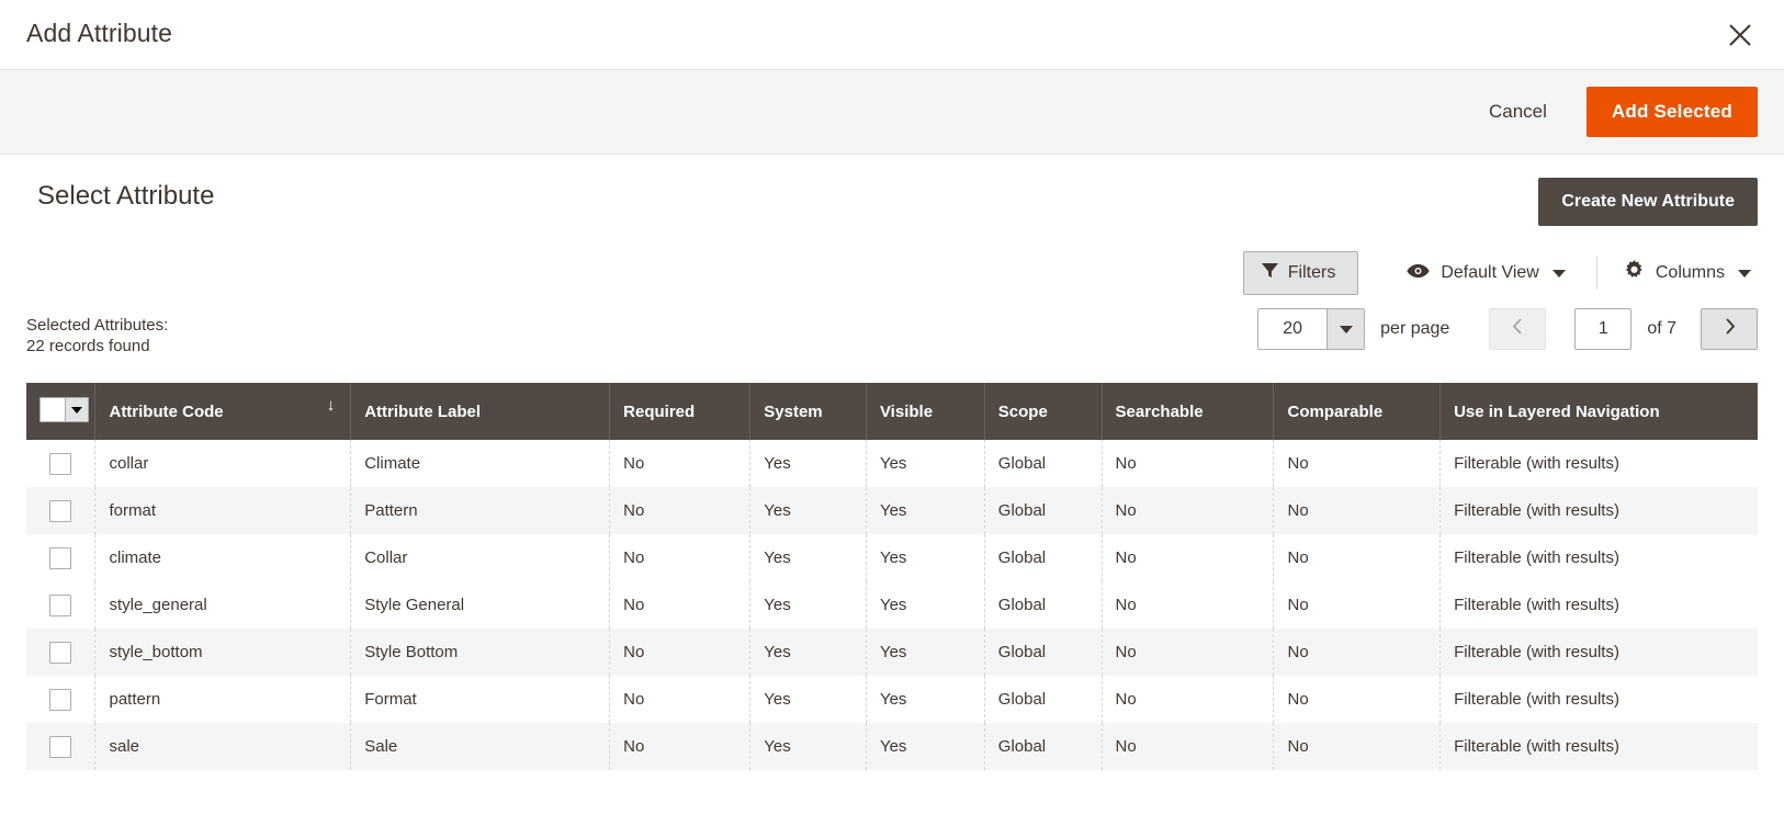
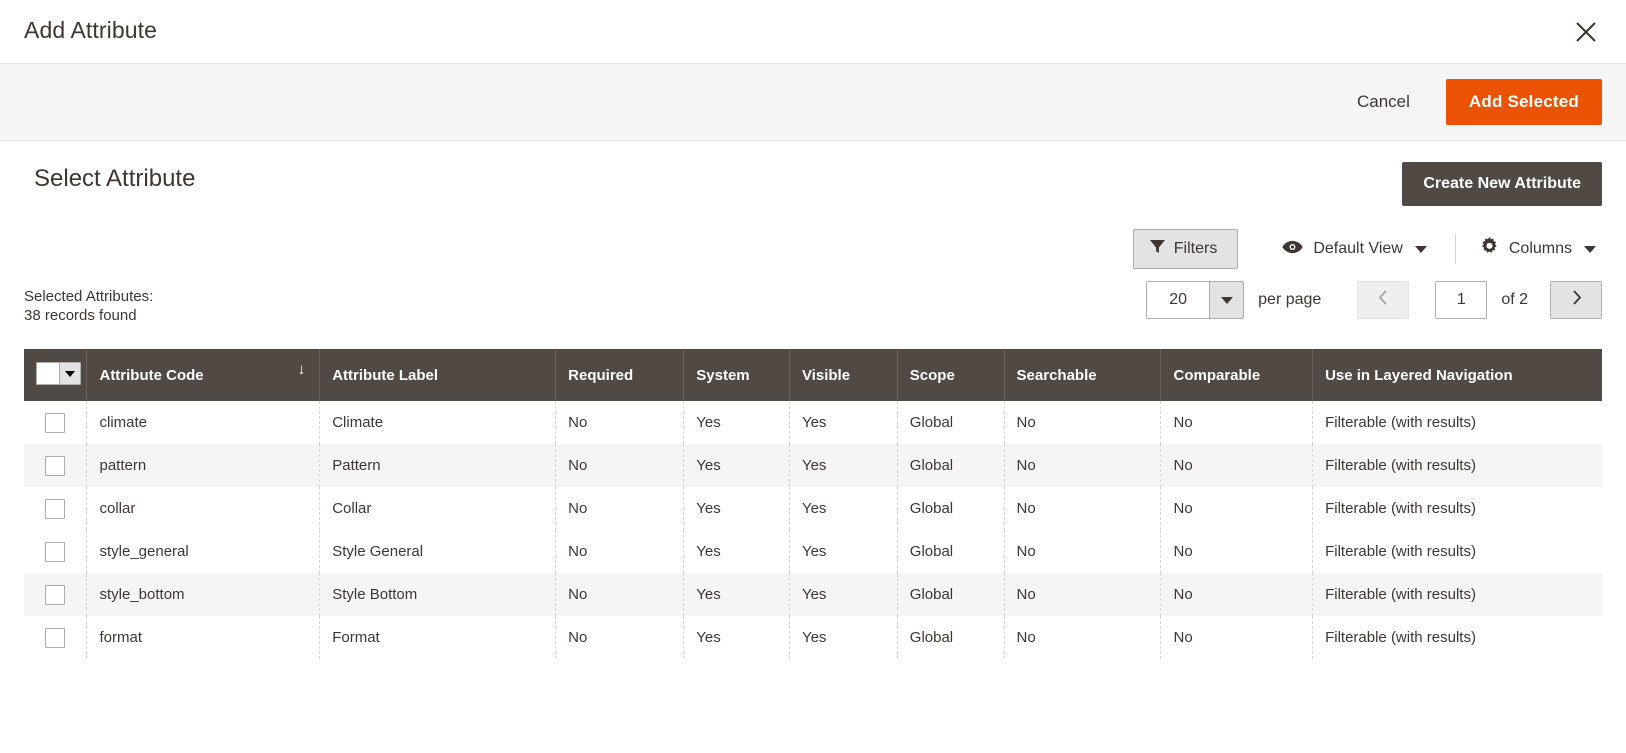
  Add Attribute
  Cancel
  Add Selected
  Select Attribute
  Create New Attribute
  Filters
  Default View
  Columns
  Selected Attributes:
- 22 records found
+ 38 records found
  20
  per page
  1
- of 7
+ of 2
  	Attribute Code ↓	Attribute Label	Required	System	Visible	Scope	Searchable	Comparable	Use in Layered Navigation
- 	collar	Climate	No	Yes	Yes	Global	No	No	Filterable (with results)
+ 	climate	Climate	No	Yes	Yes	Global	No	No	Filterable (with results)
- 	format	Pattern	No	Yes	Yes	Global	No	No	Filterable (with results)
+ 	pattern	Pattern	No	Yes	Yes	Global	No	No	Filterable (with results)
- 	climate	Collar	No	Yes	Yes	Global	No	No	Filterable (with results)
+ 	collar	Collar	No	Yes	Yes	Global	No	No	Filterable (with results)
  	style_general	Style General	No	Yes	Yes	Global	No	No	Filterable (with results)
  	style_bottom	Style Bottom	No	Yes	Yes	Global	No	No	Filterable (with results)
- 	pattern	Format	No	Yes	Yes	Global	No	No	Filterable (with results)
+ 	format	Format	No	Yes	Yes	Global	No	No	Filterable (with results)
- 	sale	Sale	No	Yes	Yes	Global	No	No	Filterable (with results)
